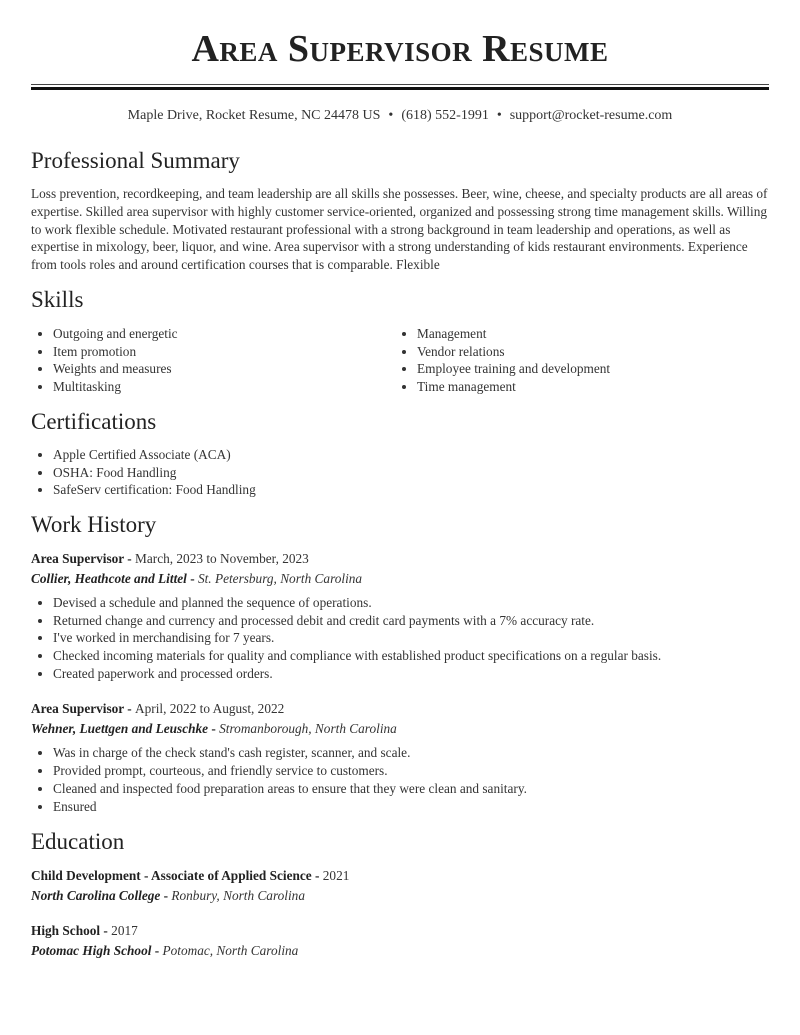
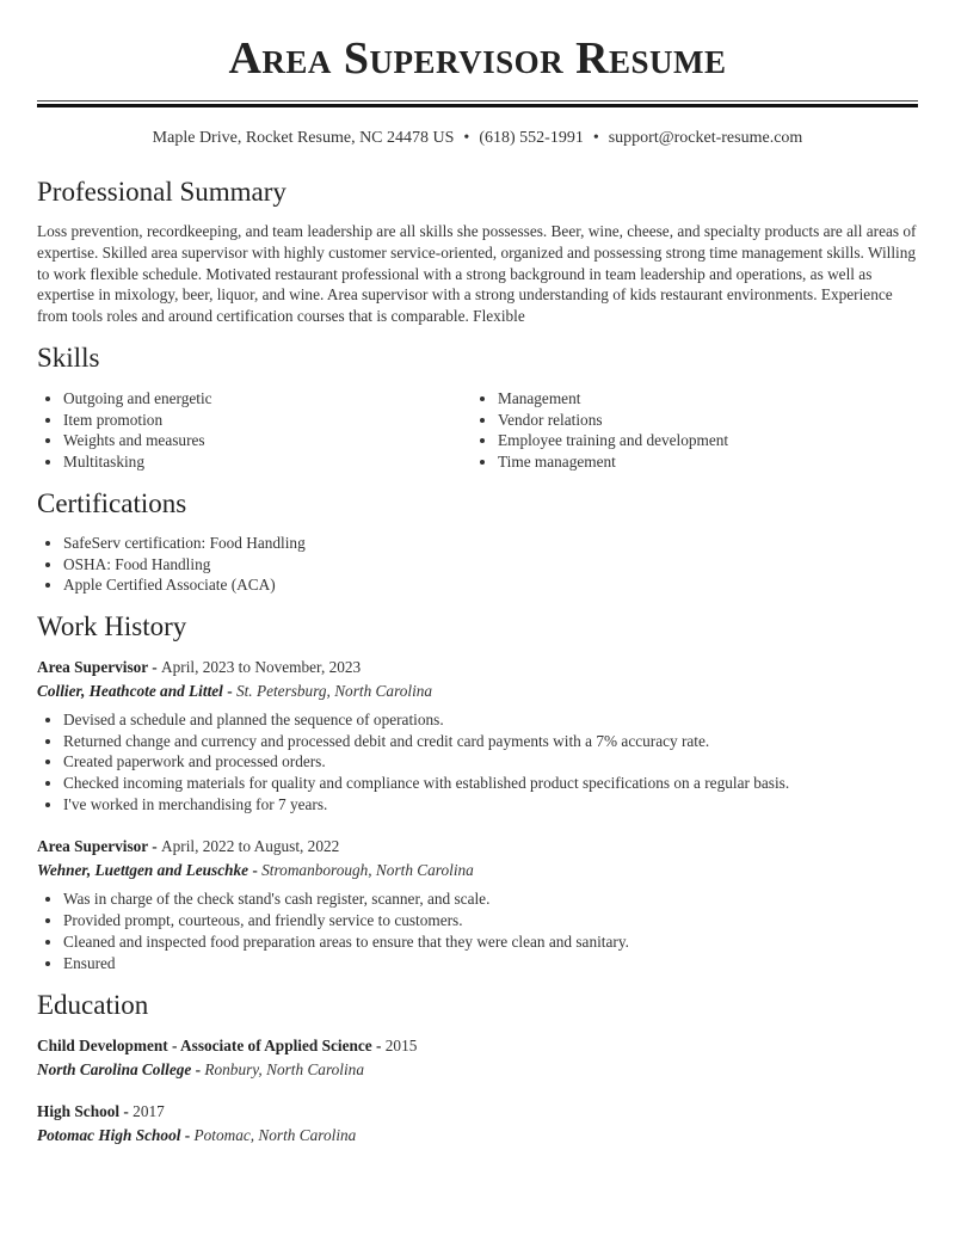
  Area Supervisor Resume
  Maple Drive, Rocket Resume, NC 24478 US • (618) 552-1991 • support@rocket-resume.com
  Professional Summary
  Loss prevention, recordkeeping, and team leadership are all skills she possesses. Beer, wine, cheese, and specialty products are all areas of expertise. Skilled area supervisor with highly customer service-oriented, organized and possessing strong time management skills. Willing to work flexible schedule. Motivated restaurant professional with a strong background in team leadership and operations, as well as expertise in mixology, beer, liquor, and wine. Area supervisor with a strong understanding of kids restaurant environments. Experience from tools roles and around certification courses that is comparable. Flexible
  Skills
  Outgoing and energetic
  Item promotion
  Weights and measures
  Multitasking
  Management
  Vendor relations
  Employee training and development
  Time management
  Certifications
- Apple Certified Associate (ACA)
+ SafeServ certification: Food Handling
  OSHA: Food Handling
- SafeServ certification: Food Handling
+ Apple Certified Associate (ACA)
  Work History
- Area Supervisor - March, 2023 to November, 2023
+ Area Supervisor - April, 2023 to November, 2023
  Collier, Heathcote and Littel - St. Petersburg, North Carolina
  Devised a schedule and planned the sequence of operations.
  Returned change and currency and processed debit and credit card payments with a 7% accuracy rate.
- I've worked in merchandising for 7 years.
+ Created paperwork and processed orders.
  Checked incoming materials for quality and compliance with established product specifications on a regular basis.
- Created paperwork and processed orders.
+ I've worked in merchandising for 7 years.
  Area Supervisor - April, 2022 to August, 2022
  Wehner, Luettgen and Leuschke - Stromanborough, North Carolina
  Was in charge of the check stand's cash register, scanner, and scale.
  Provided prompt, courteous, and friendly service to customers.
  Cleaned and inspected food preparation areas to ensure that they were clean and sanitary.
  Ensured
  Education
- Child Development - Associate of Applied Science - 2021
+ Child Development - Associate of Applied Science - 2015
  North Carolina College - Ronbury, North Carolina
  High School - 2017
  Potomac High School - Potomac, North Carolina
